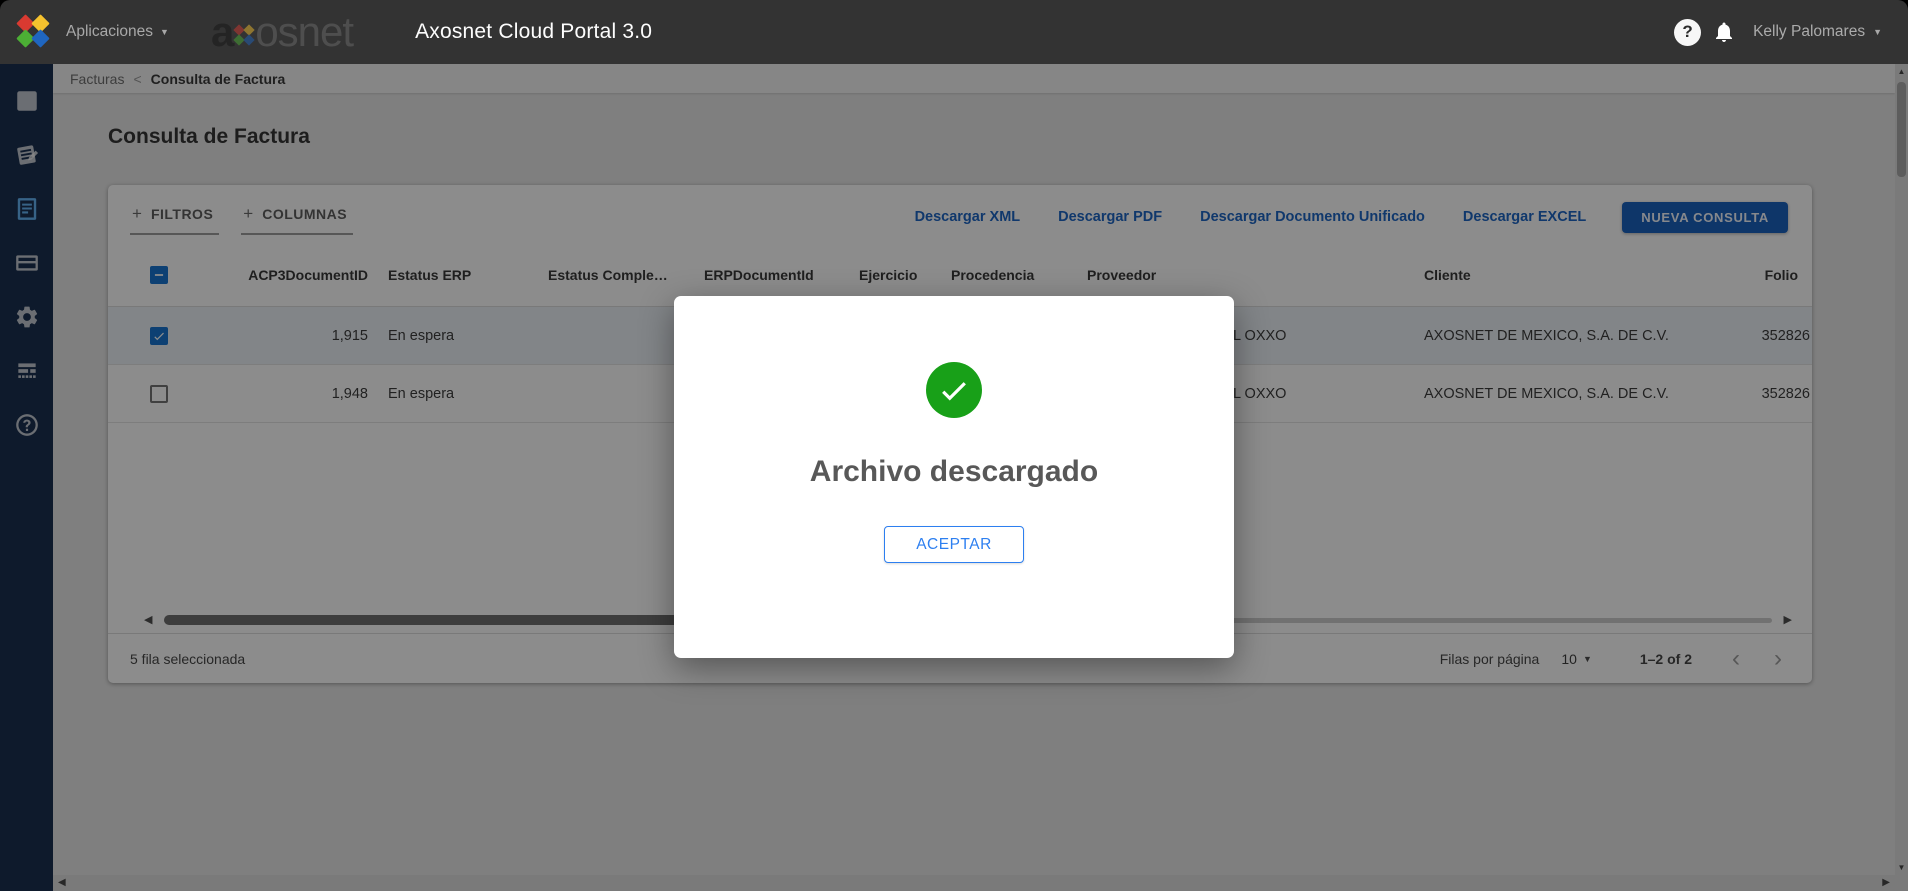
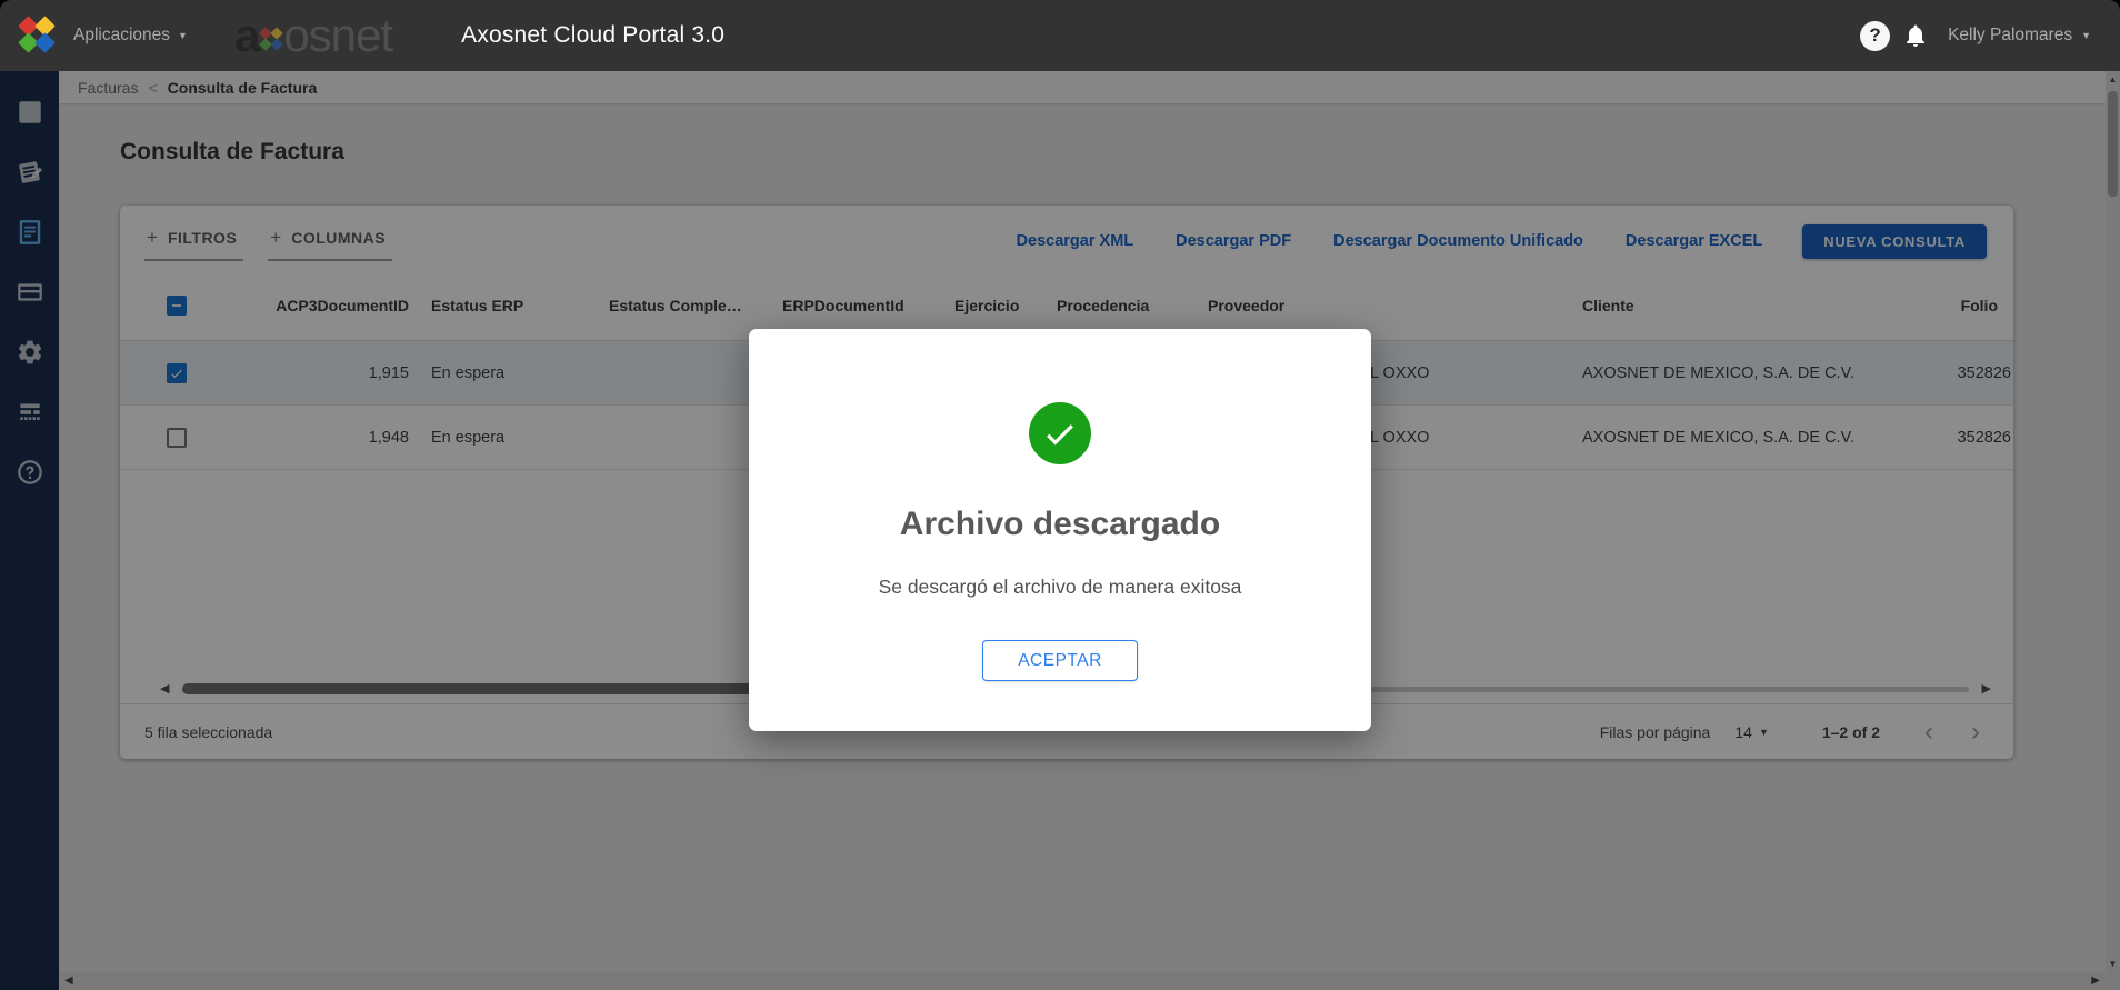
  Aplicaciones
  ▼
  a
  osnet
  Axosnet Cloud Portal 3.0
  ?
  Kelly Palomares
  ▼
  Facturas
  <
  Consulta de Factura
  Consulta de Factura
  +
  FILTROS
  +
  COLUMNAS
  Descargar XML
  Descargar PDF
  Descargar Documento Unificado
  Descargar EXCEL
  NUEVA CONSULTA
  ACP3DocumentID
  Estatus ERP
  Estatus Comple…
  ERPDocumentId
  Ejercicio
  Procedencia
  Proveedor
  Cliente
  Folio
  1,915
  En espera
  L OXXO
  AXOSNET DE MEXICO, S.A. DE C.V.
  352826
  1,948
  En espera
  L OXXO
  AXOSNET DE MEXICO, S.A. DE C.V.
  352826
  ◀
  ▶
  5 fila seleccionada
  Filas por página
- 10
+ 14
  ▼
  1–2 of 2
  ‹
  ›
  ▲
  ▼
  ◀
  ▶
  Archivo descargado
+ Se descargó el archivo de manera exitosa
  ACEPTAR
